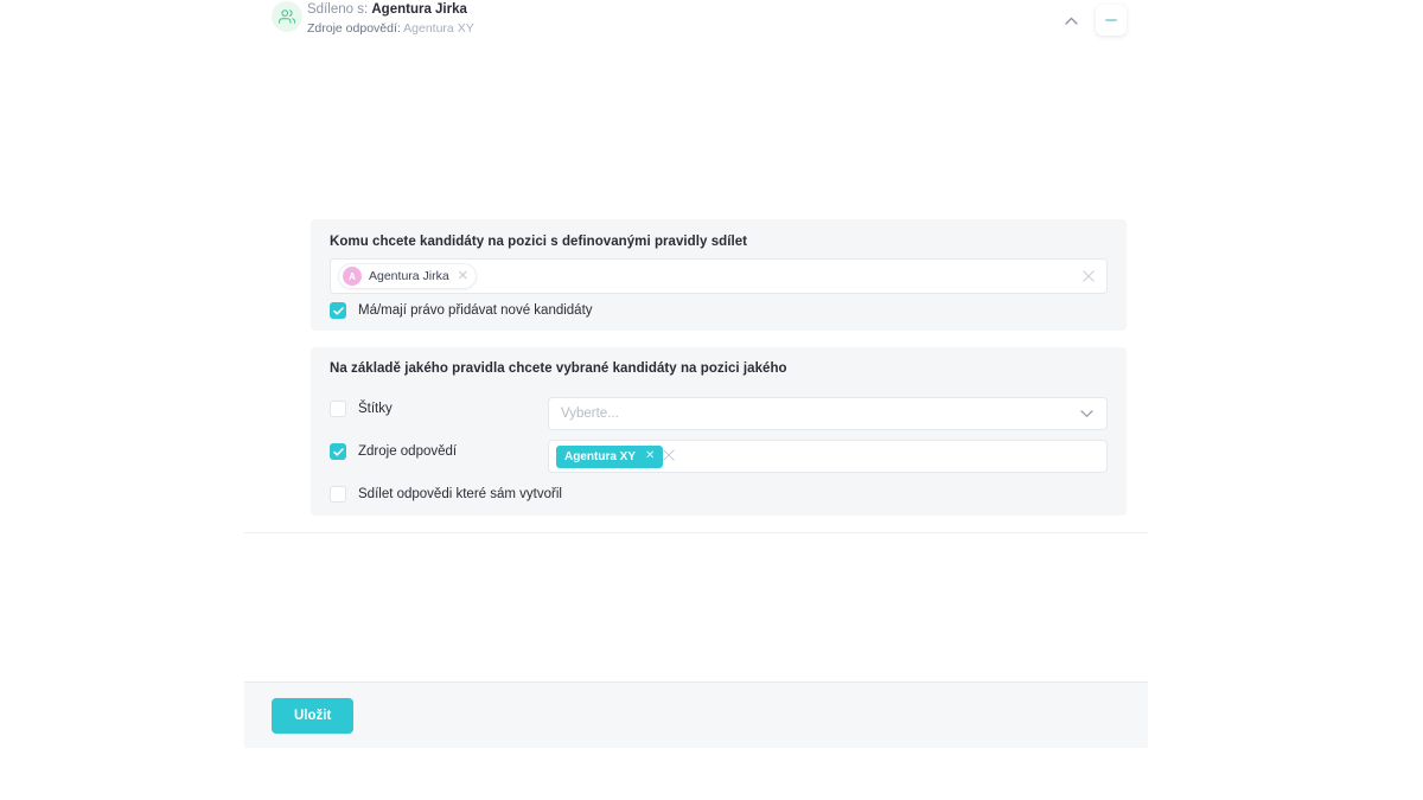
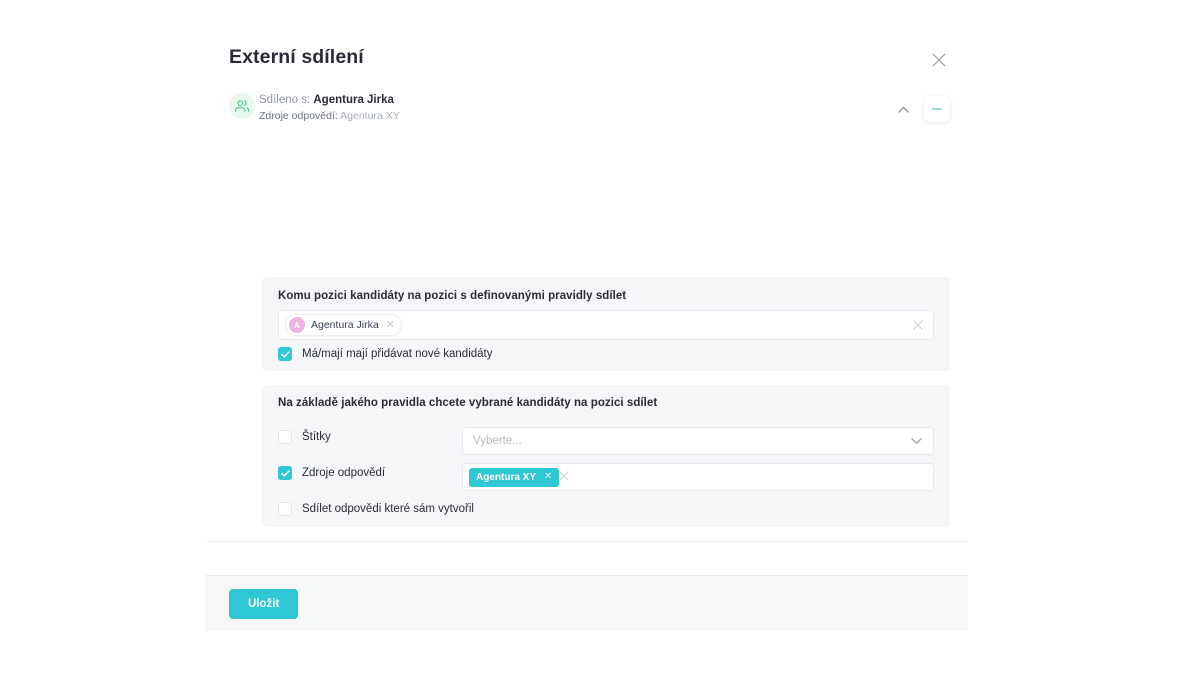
+ Externí sdílení
  Sdíleno s: Agentura Jirka
  Zdroje odpovědí: Agentura XY
- Komu chcete kandidáty na pozici s definovanými pravidly sdílet
+ Komu pozici kandidáty na pozici s definovanými pravidly sdílet
  A
  Agentura Jirka
  ✕
- Má/mají právo přidávat nové kandidáty
+ Má/mají mají přidávat nové kandidáty
- Na základě jakého pravidla chcete vybrané kandidáty na pozici jakého
+ Na základě jakého pravidla chcete vybrané kandidáty na pozici sdílet
  Štítky
  Vyberte...
  Zdroje odpovědí
  Agentura XY
  ✕
  Sdílet odpovědi které sám vytvořil
  Uložit
